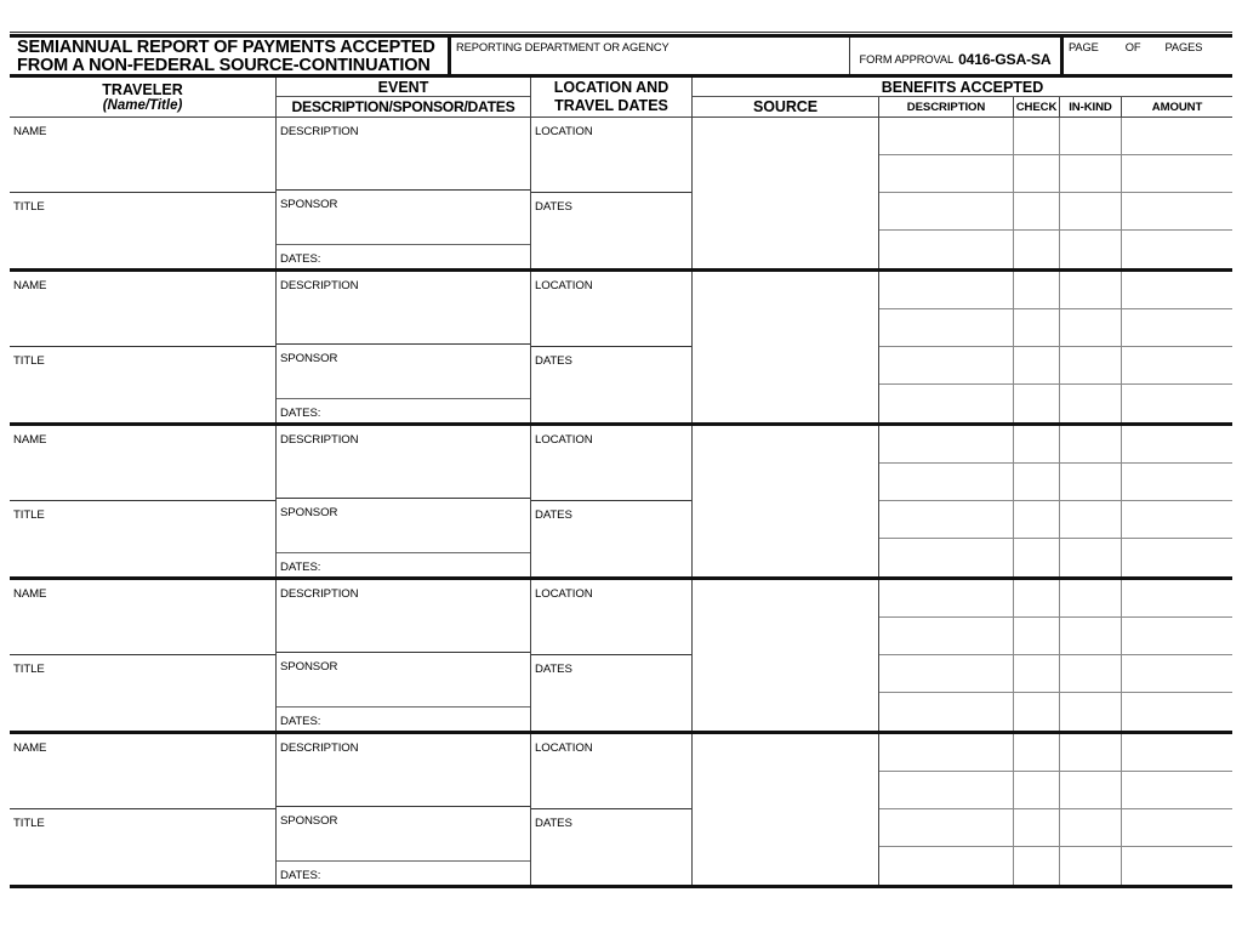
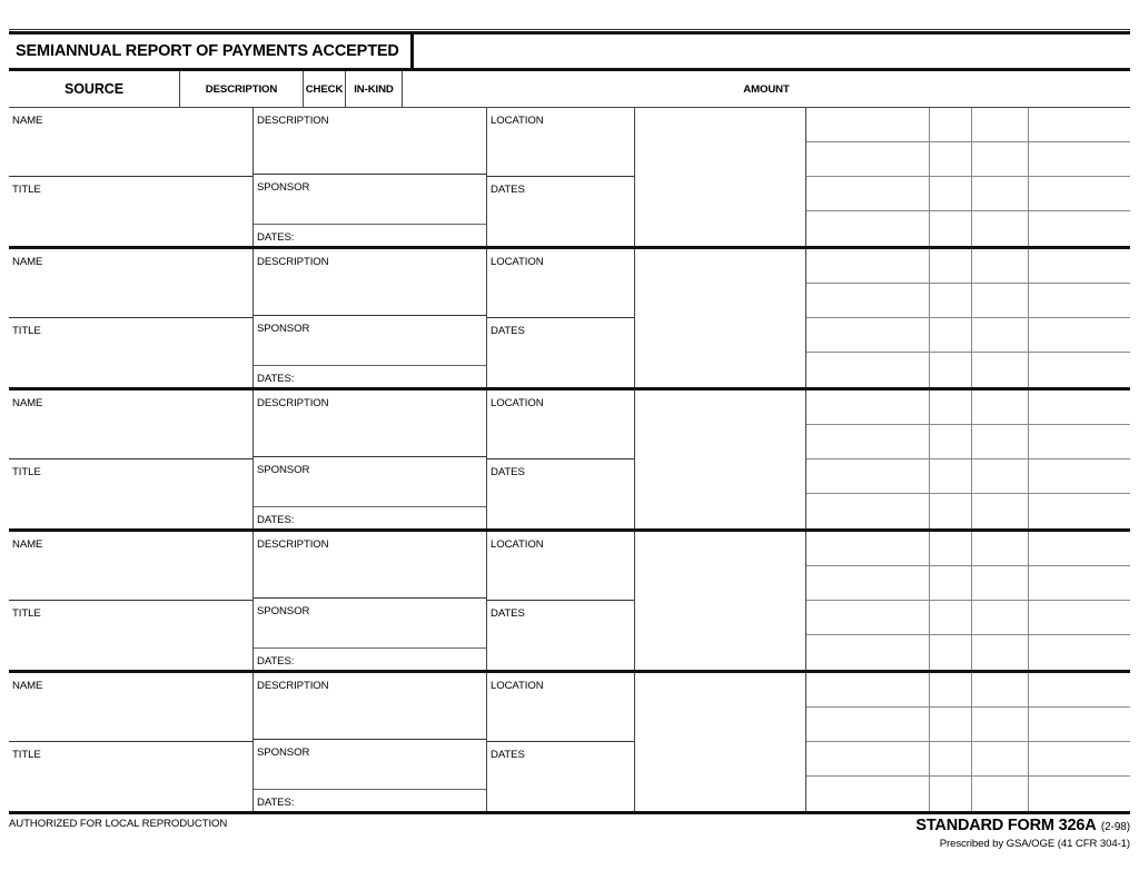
  SEMIANNUAL REPORT OF PAYMENTS ACCEPTED
- FROM A NON-FEDERAL SOURCE-CONTINUATION
- REPORTING DEPARTMENT OR AGENCY
- FORM APPROVAL
- 0416-GSA-SA
- PAGE OF PAGES
- TRAVELER
- (Name/Title)
- EVENT
- DESCRIPTION/SPONSOR/DATES
- LOCATION AND
- TRAVEL DATES
- BENEFITS ACCEPTED
  SOURCE
  DESCRIPTION
  CHECK
  IN-KIND
  AMOUNT
  NAME
  TITLE
  DESCRIPTION
  SPONSOR
  DATES:
  LOCATION
  DATES
  NAME
  TITLE
  DESCRIPTION
  SPONSOR
  DATES:
  LOCATION
  DATES
  NAME
  TITLE
  DESCRIPTION
  SPONSOR
  DATES:
  LOCATION
  DATES
  NAME
  TITLE
  DESCRIPTION
  SPONSOR
  DATES:
  LOCATION
  DATES
  NAME
  TITLE
  DESCRIPTION
  SPONSOR
  DATES:
  LOCATION
  DATES
+ AUTHORIZED FOR LOCAL REPRODUCTION
+ STANDARD FORM 326A (2-98)
+ Prescribed by GSA/OGE (41 CFR 304-1)
